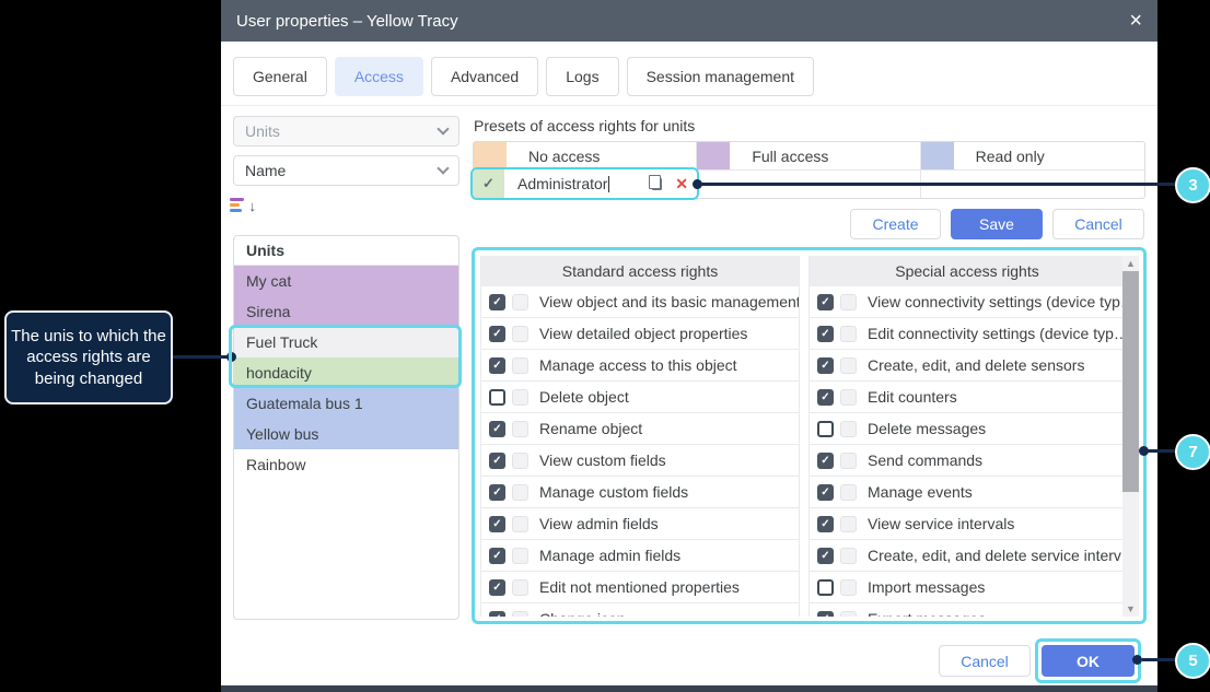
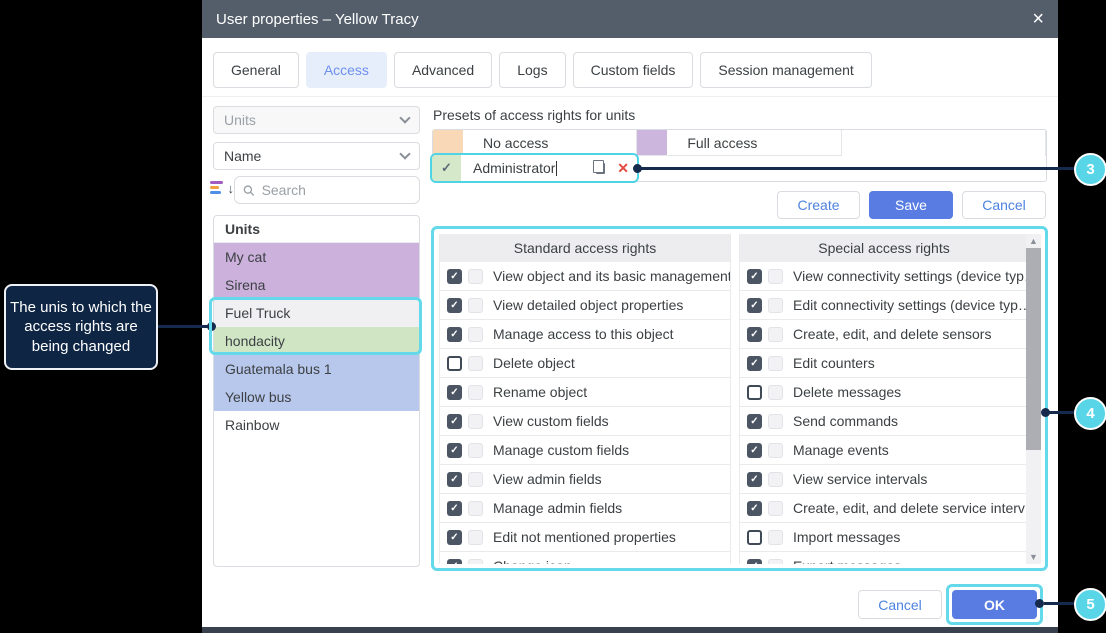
  User properties – Yellow Tracy
  ×
  General
  Access
  Advanced
  Logs
+ Custom fields
  Session management
  Units
  Name
  ↓
+ Search
  Units
  My cat
  Sirena
  Fuel Truck
  hondacity
  Guatemala bus 1
  Yellow bus
  Rainbow
  Presets of access rights for units
  No access
  Full access
- Read only
  ✓
  Administrator
  ✕
  Create
  Save
  Cancel
  Standard access rights
  ✓
  View object and its basic management
  ✓
  View detailed object properties
  ✓
  Manage access to this object
  Delete object
  ✓
  Rename object
  ✓
  View custom fields
  ✓
  Manage custom fields
  ✓
  View admin fields
  ✓
  Manage admin fields
  ✓
  Edit not mentioned properties
  Special access rights
  ✓
  View connectivity settings (device typ
  ✓
  Edit connectivity settings (device typ…
  ✓
  Create, edit, and delete sensors
  ✓
  Edit counters
  Delete messages
  ✓
  Send commands
  ✓
  Manage events
  ✓
  View service intervals
  ✓
  Create, edit, and delete service interv
  Import messages
  ▲
  ▼
  Cancel
  OK
  The unis to which the access rights are being changed
  3
- 7
+ 4
  5
